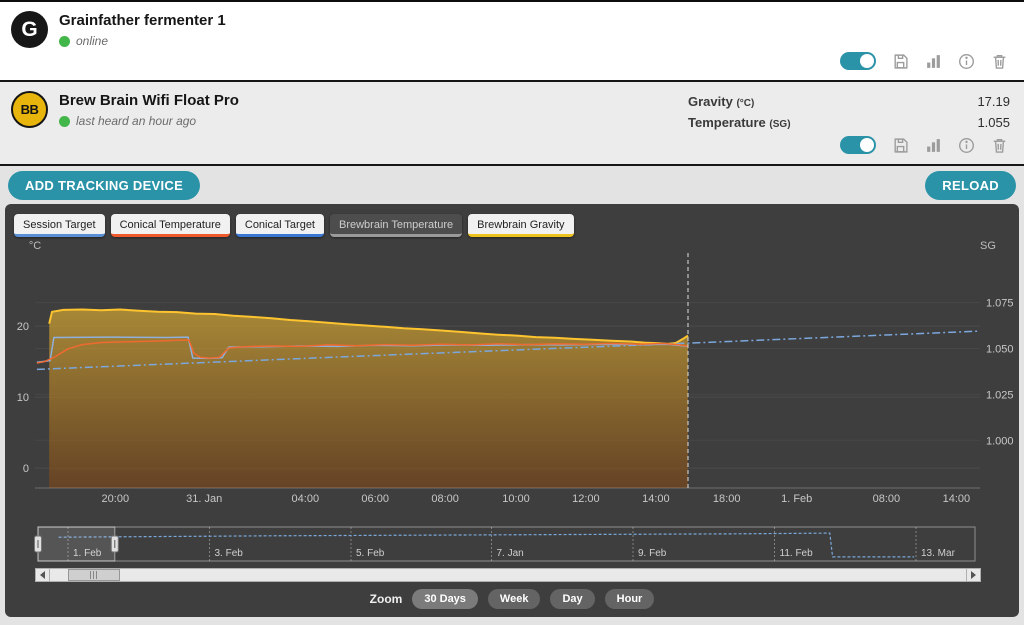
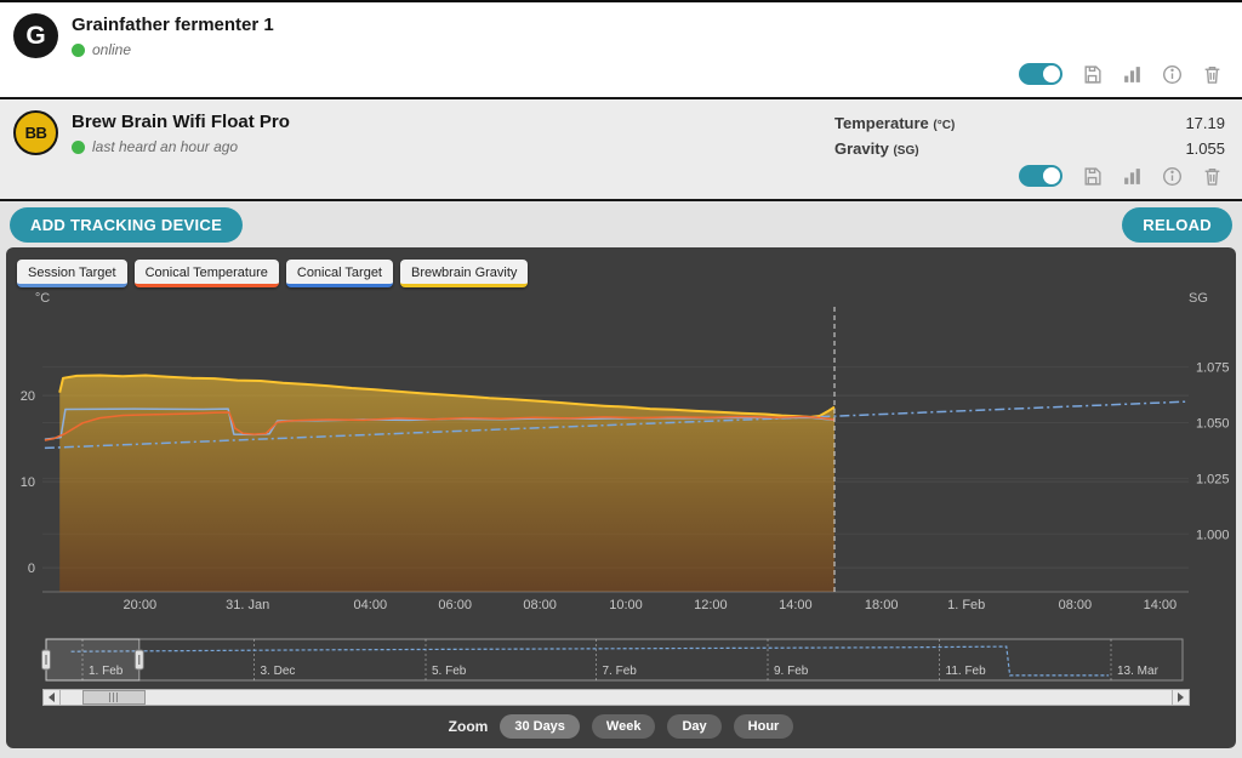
  G
  Grainfather fermenter 1
  online
  BB
  Brew Brain Wifi Float Pro
  last heard an hour ago
- Gravity (°C)
+ Temperature (°C)
  17.19
- Temperature (SG)
+ Gravity (SG)
  1.055
  ADD TRACKING DEVICE
  RELOAD
  Session Target
  Conical Temperature
  Conical Target
- Brewbrain Temperature
  Brewbrain Gravity
  0
  10
  20
  1.000
  1.025
  1.050
  1.075
  20:00
  31. Jan
  04:00
  06:00
  08:00
  10:00
  12:00
  14:00
  18:00
  1. Feb
  08:00
  14:00
  °C
  SG
  1. Feb
- 3. Feb
+ 3. Dec
  5. Feb
- 7. Jan
+ 7. Feb
  9. Feb
  11. Feb
  13. Mar
  Zoom
  30 Days
  Week
  Day
  Hour
